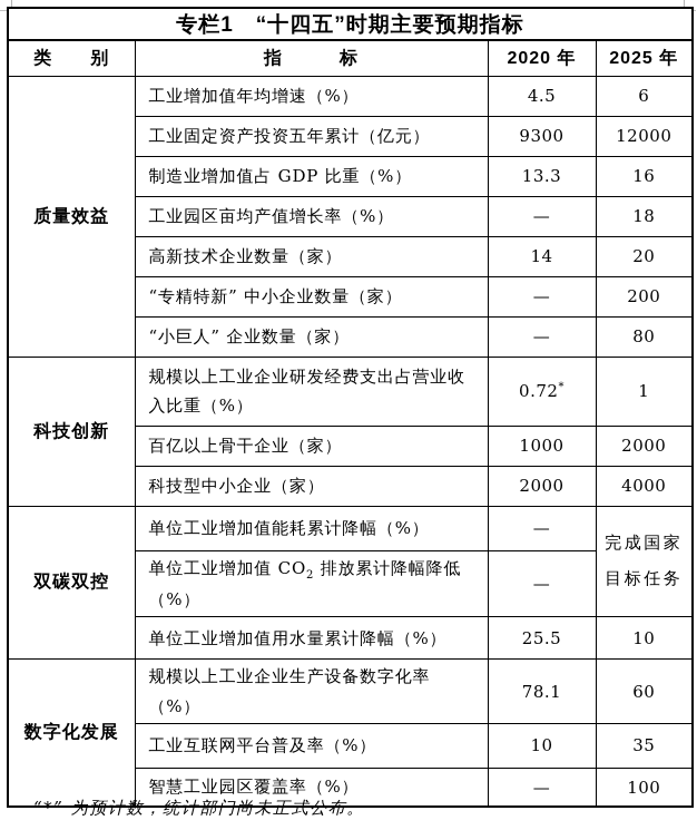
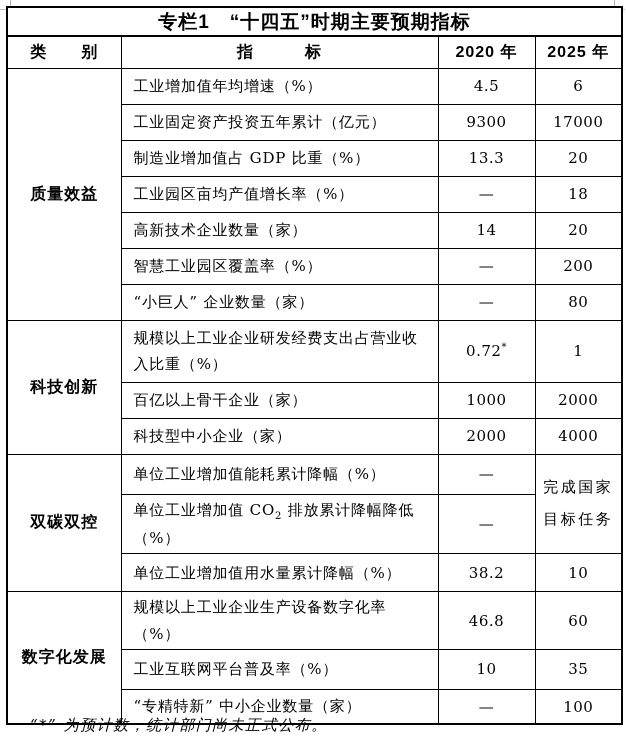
  专栏1 “十四五”时期主要预期指标
  类 别	指 标	2020 年	2025 年
  质量效益	工业增加值年均增速（%）	4.5	6
- 工业固定资产投资五年累计（亿元）	9300	12000
+ 工业固定资产投资五年累计（亿元）	9300	17000
- 制造业增加值占 GDP 比重（%）	13.3	16
+ 制造业增加值占 GDP 比重（%）	13.3	20
  工业园区亩均产值增长率（%）	—	18
  高新技术企业数量（家）	14	20
- “专精特新” 中小企业数量（家）	—	200
+ 智慧工业园区覆盖率（%）	—	200
  “小巨人” 企业数量（家）	—	80
  科技创新	规模以上工业企业研发经费支出占营业收入比重（%）	0.72*	1
  百亿以上骨干企业（家）	1000	2000
  科技型中小企业（家）	2000	4000
  双碳双控	单位工业增加值能耗累计降幅（%）	—	完成国家目标任务
  单位工业增加值 CO2 排放累计降幅降低（%）	—
- 单位工业增加值用水量累计降幅（%）	25.5	10
+ 单位工业增加值用水量累计降幅（%）	38.2	10
- 数字化发展	规模以上工业企业生产设备数字化率（%）	78.1	60
+ 数字化发展	规模以上工业企业生产设备数字化率（%）	46.8	60
  工业互联网平台普及率（%）	10	35
- 智慧工业园区覆盖率（%）	—	100
+ “专精特新” 中小企业数量（家）	—	100
  “*” 为预计数，统计部门尚未正式公布。
